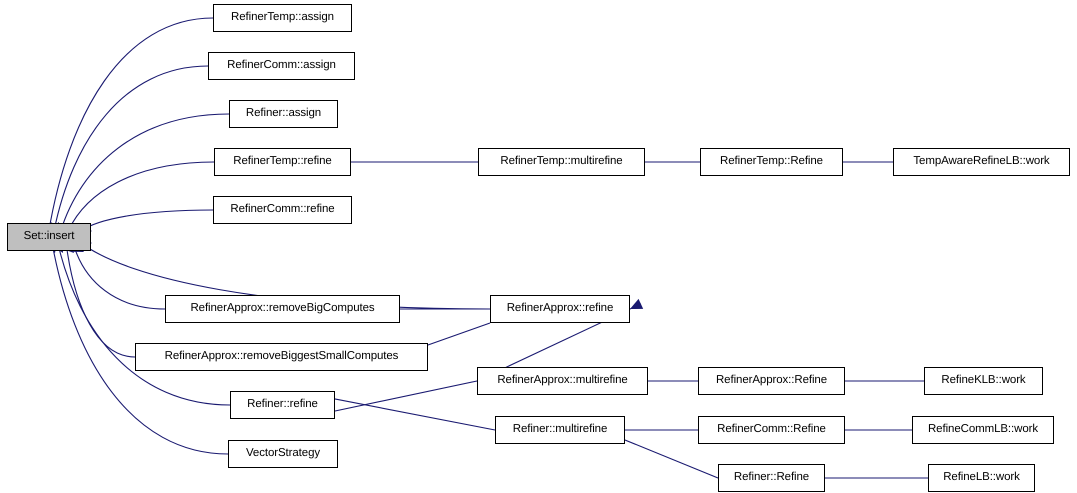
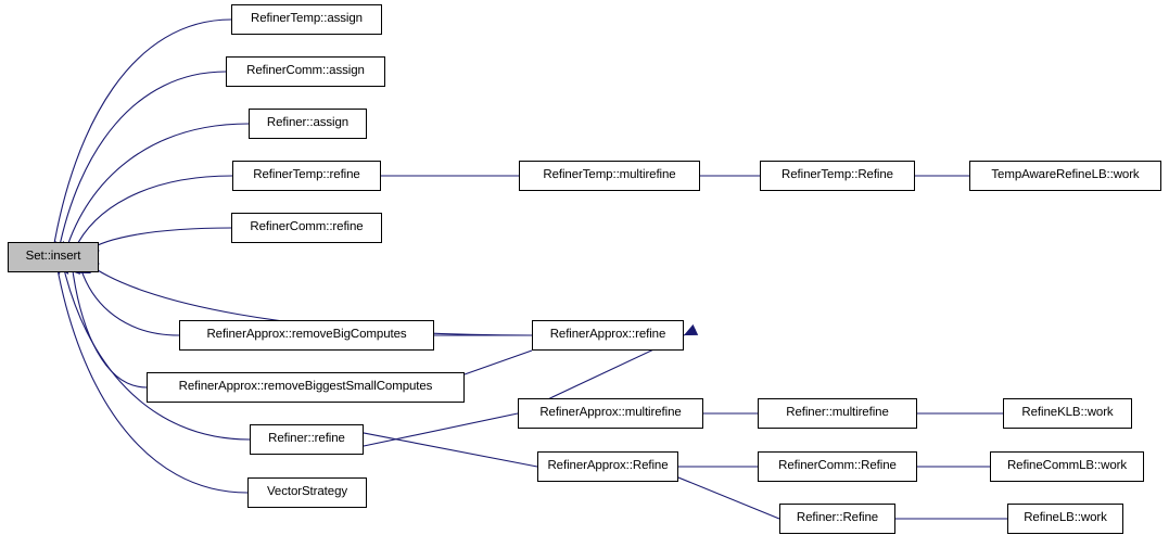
  Set::insert
  RefinerTemp::assign
  RefinerComm::assign
  Refiner::assign
  RefinerTemp::refine
  RefinerComm::refine
  RefinerApprox::removeBigComputes
  RefinerApprox::removeBiggestSmallComputes
  Refiner::refine
  VectorStrategy
  RefinerTemp::multirefine
  RefinerApprox::refine
  RefinerApprox::multirefine
- Refiner::multirefine
+ RefinerApprox::Refine
  RefinerTemp::Refine
- RefinerApprox::Refine
+ Refiner::multirefine
  RefinerComm::Refine
  Refiner::Refine
  TempAwareRefineLB::work
  RefineKLB::work
  RefineCommLB::work
  RefineLB::work
